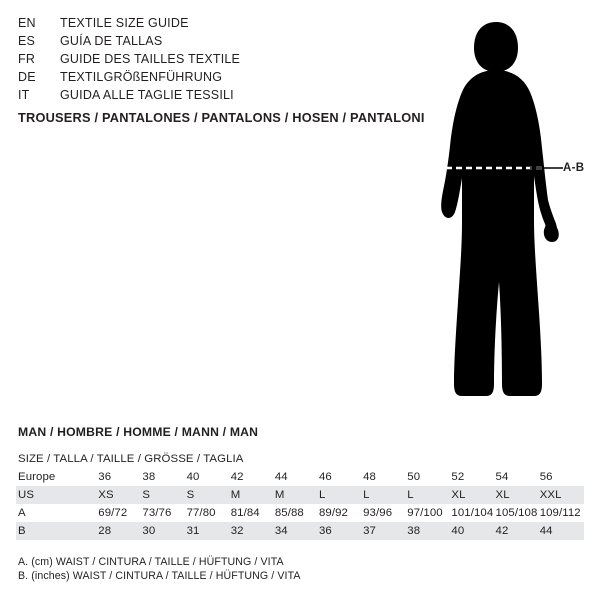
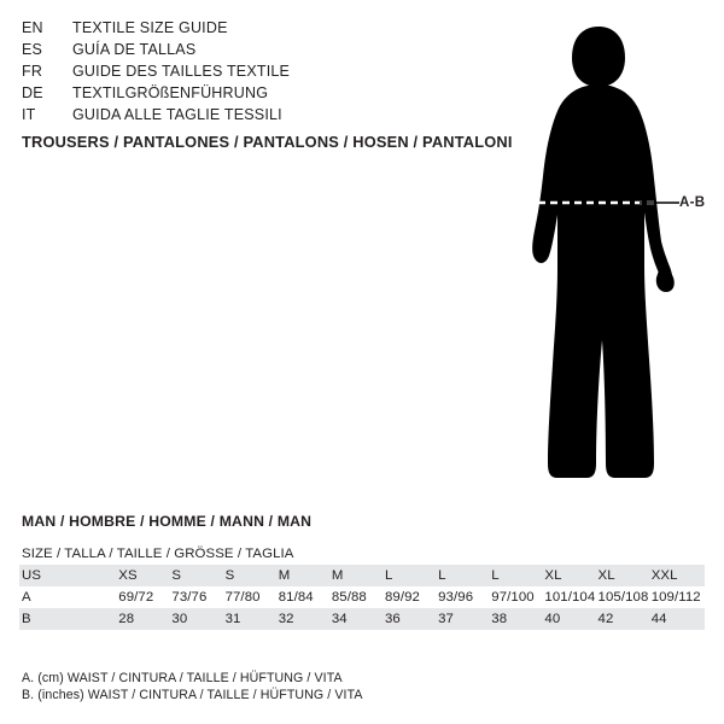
  EN
  TEXTILE SIZE GUIDE
  ES
  GUÍA DE TALLAS
  FR
  GUIDE DES TAILLES TEXTILE
  DE
  TEXTILGRÖßENFÜHRUNG
  IT
  GUIDA ALLE TAGLIE TESSILI
  TROUSERS / PANTALONES / PANTALONS / HOSEN / PANTALONI
  A-B
  MAN / HOMBRE / HOMME / MANN / MAN
  SIZE / TALLA / TAILLE / GRÖSSE / TAGLIA
- Europe	36	38	40	42	44	46	48	50	52	54	56
  US	XS	S	S	M	M	L	L	L	XL	XL	XXL
  A	69/72	73/76	77/80	81/84	85/88	89/92	93/96	97/100	101/104	105/108	109/112
  B	28	30	31	32	34	36	37	38	40	42	44
  A. (cm) WAIST / CINTURA / TAILLE / HÜFTUNG / VITA
  B. (inches) WAIST / CINTURA / TAILLE / HÜFTUNG / VITA
